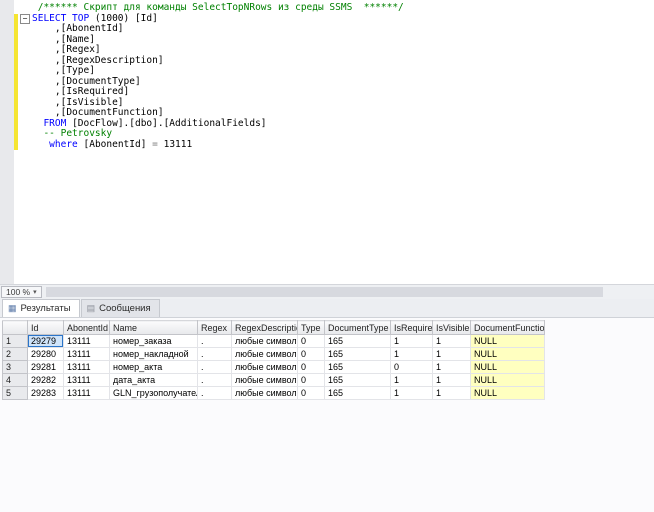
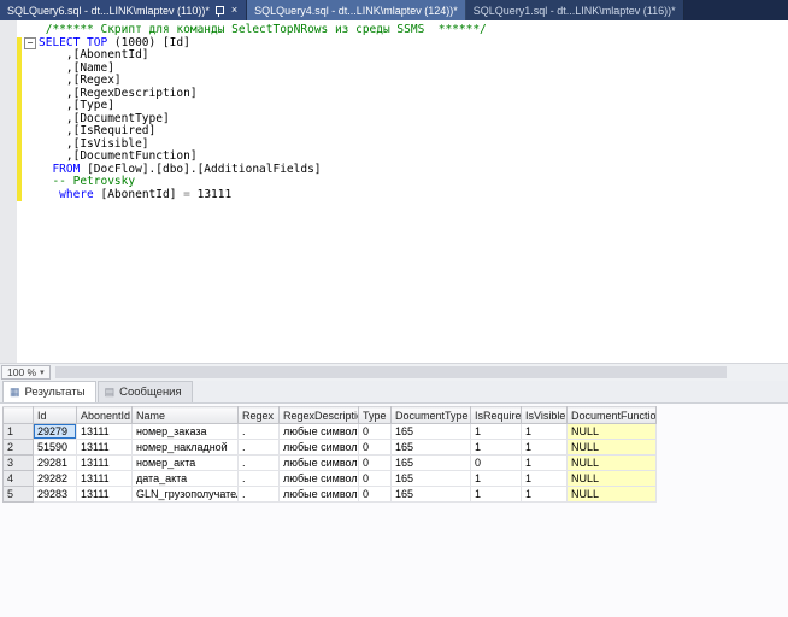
+ SQLQuery6.sql - dt...LINK\mlaptev (110))*
+ ×
+ SQLQuery4.sql - dt...LINK\mlaptev (124))*
+ SQLQuery1.sql - dt...LINK\mlaptev (116))*
  /****** Скрипт для команды SelectTopNRows из среды SSMS ******/
  −
  SELECT TOP (1000) [Id]
  ,[AbonentId]
  ,[Name]
  ,[Regex]
  ,[RegexDescription]
  ,[Type]
  ,[DocumentType]
  ,[IsRequired]
  ,[IsVisible]
  ,[DocumentFunction]
  FROM [DocFlow].[dbo].[AdditionalFields]
  -- Petrovsky
  where [AbonentId] = 13111
  100 %
  ▦
  Результаты
  ▤
  Сообщения
  	Id	AbonentId	Name	Regex	RegexDescripti	Type	DocumentType	IsRequire	IsVisible	DocumentFunctio
  1	29279	13111	номер_заказа	.	любые символ	0	165	1	1	NULL
- 2	29280	13111	номер_накладной	.	любые символ	0	165	1	1	NULL
+ 2	51590	13111	номер_накладной	.	любые символ	0	165	1	1	NULL
  3	29281	13111	номер_акта	.	любые символ	0	165	0	1	NULL
  4	29282	13111	дата_акта	.	любые символ	0	165	1	1	NULL
  5	29283	13111	GLN_грузополучате	.	любые символ	0	165	1	1	NULL
